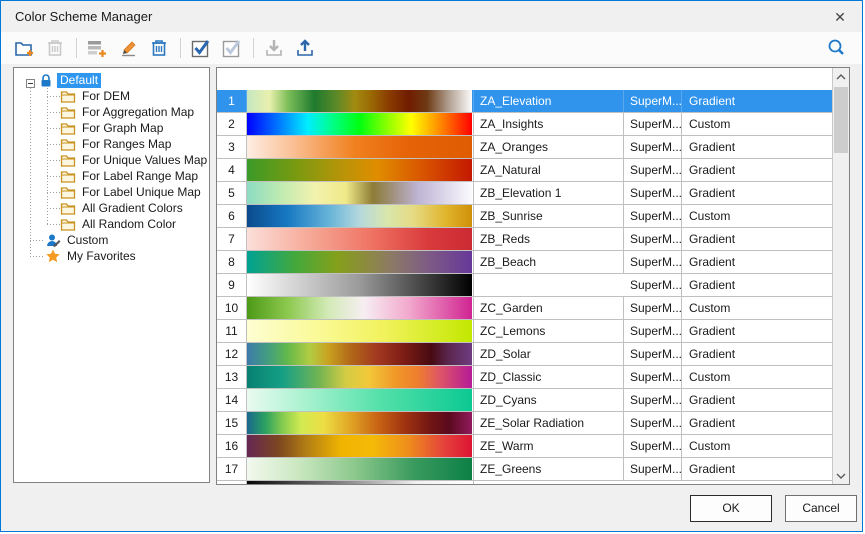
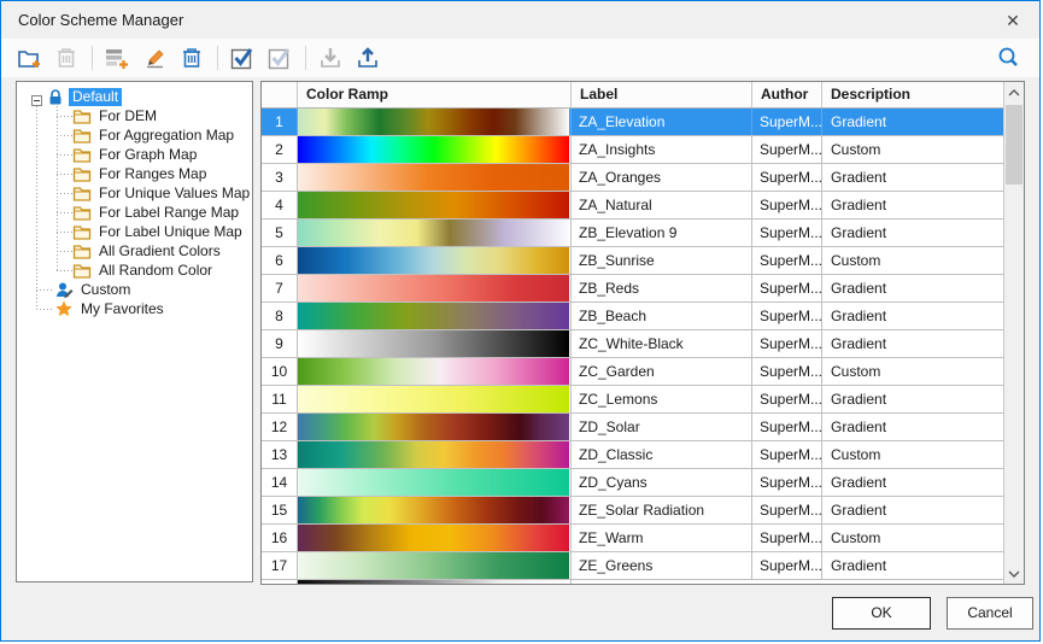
  Color Scheme Manager
  ✕
  Default
  For DEM
  For Aggregation Map
  For Graph Map
  For Ranges Map
  For Unique Values Map
  For Label Range Map
  For Label Unique Map
  All Gradient Colors
  All Random Color
  Custom
  My Favorites
+ Color Ramp
+ Label
+ Author
+ Description
  1
  ZA_Elevation
  SuperM...
  Gradient
  2
  ZA_Insights
  SuperM...
  Custom
  3
  ZA_Oranges
  SuperM...
  Gradient
  4
  ZA_Natural
  SuperM...
  Gradient
  5
- ZB_Elevation 1
+ ZB_Elevation 9
  SuperM...
  Gradient
  6
  ZB_Sunrise
  SuperM...
  Custom
  7
  ZB_Reds
  SuperM...
  Gradient
  8
  ZB_Beach
  SuperM...
  Gradient
  9
+ ZC_White-Black
  SuperM...
  Gradient
  10
  ZC_Garden
  SuperM...
  Custom
  11
  ZC_Lemons
  SuperM...
  Gradient
  12
  ZD_Solar
  SuperM...
  Gradient
  13
  ZD_Classic
  SuperM...
  Custom
  14
  ZD_Cyans
  SuperM...
  Gradient
  15
  ZE_Solar Radiation
  SuperM...
  Gradient
  16
  ZE_Warm
  SuperM...
  Custom
  17
  ZE_Greens
  SuperM...
  Gradient
  OK
  Cancel
